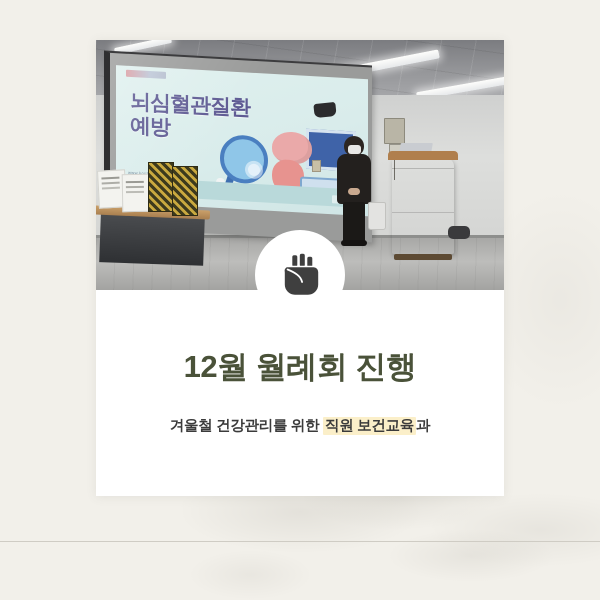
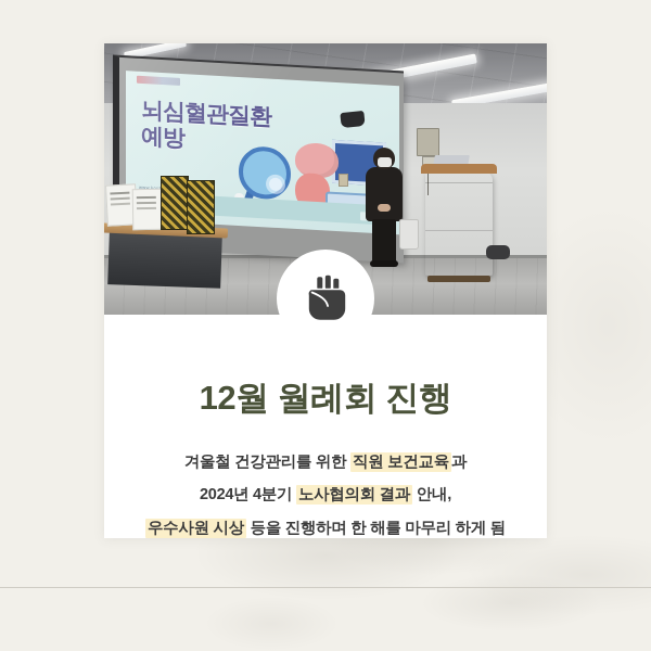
  12월 월례회 진행
  겨울철 건강관리를 위한 직원 보건교육 과
+ 2024년 4분기 노사협의회 결과 안내,
+ 우수사원 시상 등을 진행하며 한 해를 마무리 하게 됨
